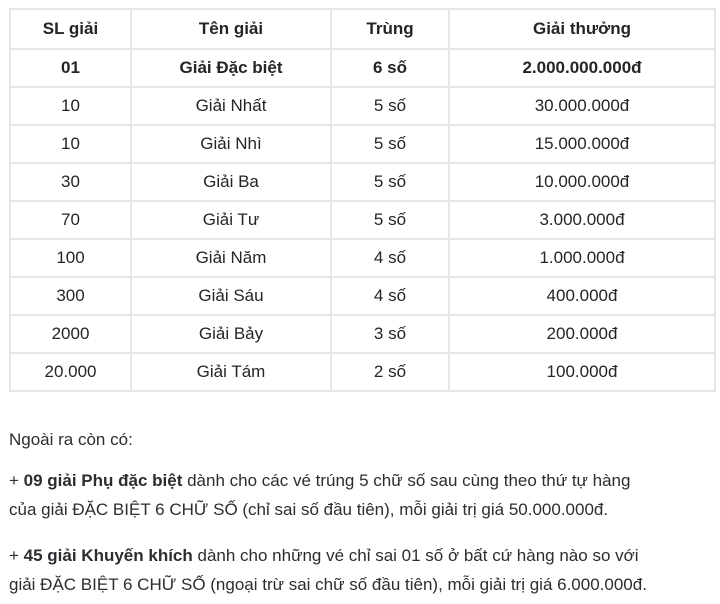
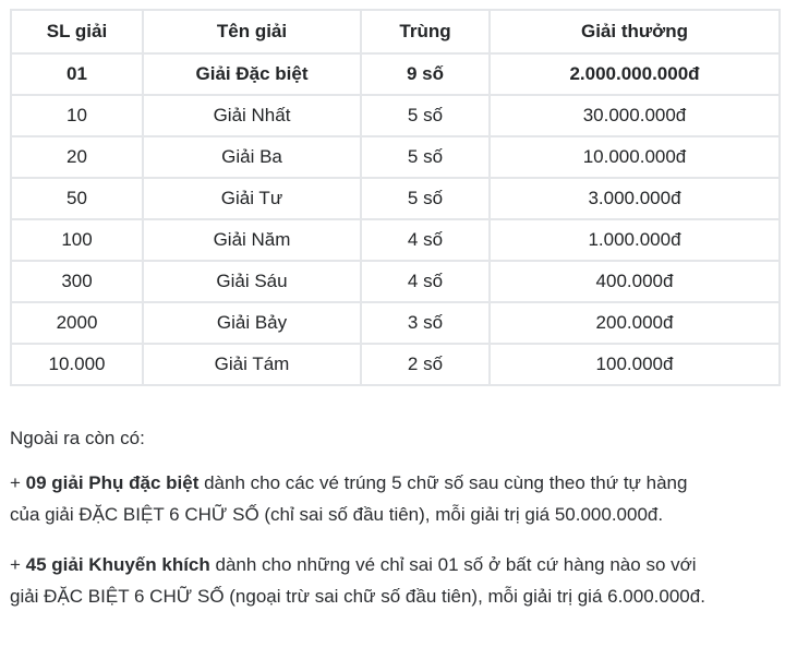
  SL giải	Tên giải	Trùng	Giải thưởng
- 01	Giải Đặc biệt	6 số	2.000.000.000đ
+ 01	Giải Đặc biệt	9 số	2.000.000.000đ
  10	Giải Nhất	5 số	30.000.000đ
- 10	Giải Nhì	5 số	15.000.000đ
- 30	Giải Ba	5 số	10.000.000đ
+ 20	Giải Ba	5 số	10.000.000đ
- 70	Giải Tư	5 số	3.000.000đ
+ 50	Giải Tư	5 số	3.000.000đ
  100	Giải Năm	4 số	1.000.000đ
  300	Giải Sáu	4 số	400.000đ
  2000	Giải Bảy	3 số	200.000đ
- 20.000	Giải Tám	2 số	100.000đ
+ 10.000	Giải Tám	2 số	100.000đ
  Ngoài ra còn có:
  + 09 giải Phụ đặc biệt dành cho các vé trúng 5 chữ số sau cùng theo thứ tự hàng
  của giải ĐẶC BIỆT 6 CHỮ SỐ (chỉ sai số đầu tiên), mỗi giải trị giá 50.000.000đ.
  + 45 giải Khuyến khích dành cho những vé chỉ sai 01 số ở bất cứ hàng nào so với
  giải ĐẶC BIỆT 6 CHỮ SỐ (ngoại trừ sai chữ số đầu tiên), mỗi giải trị giá 6.000.000đ.
